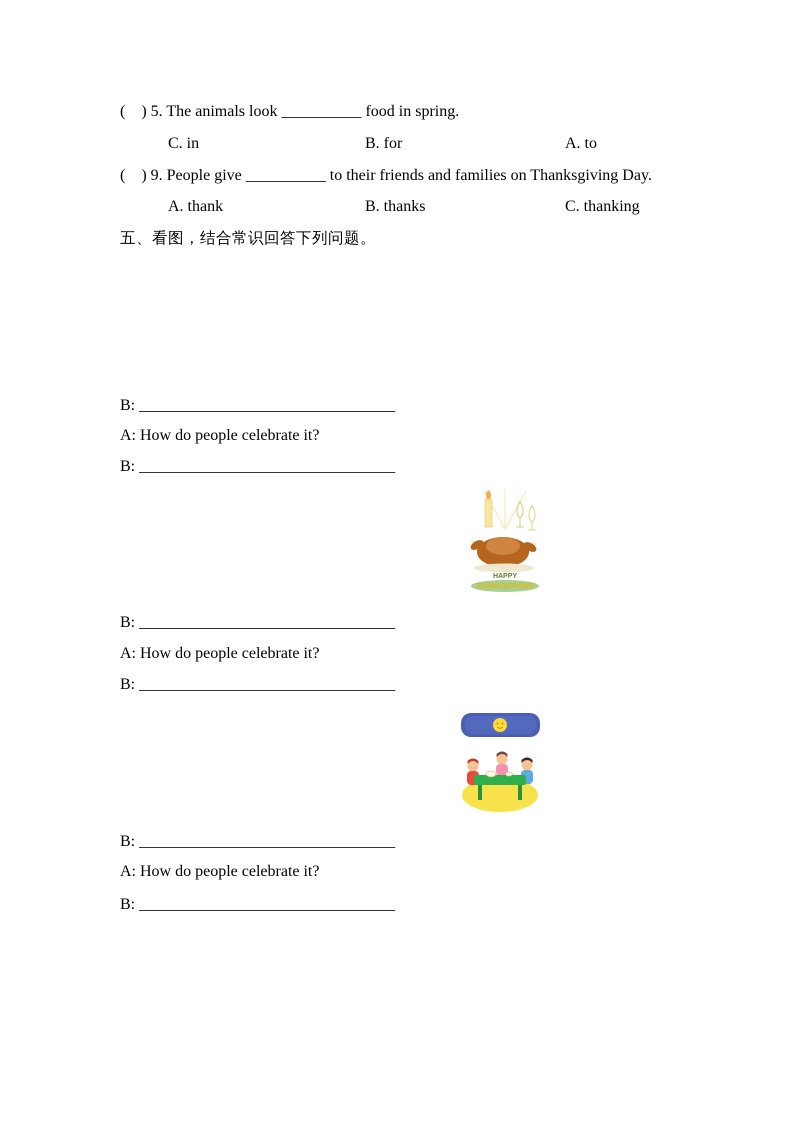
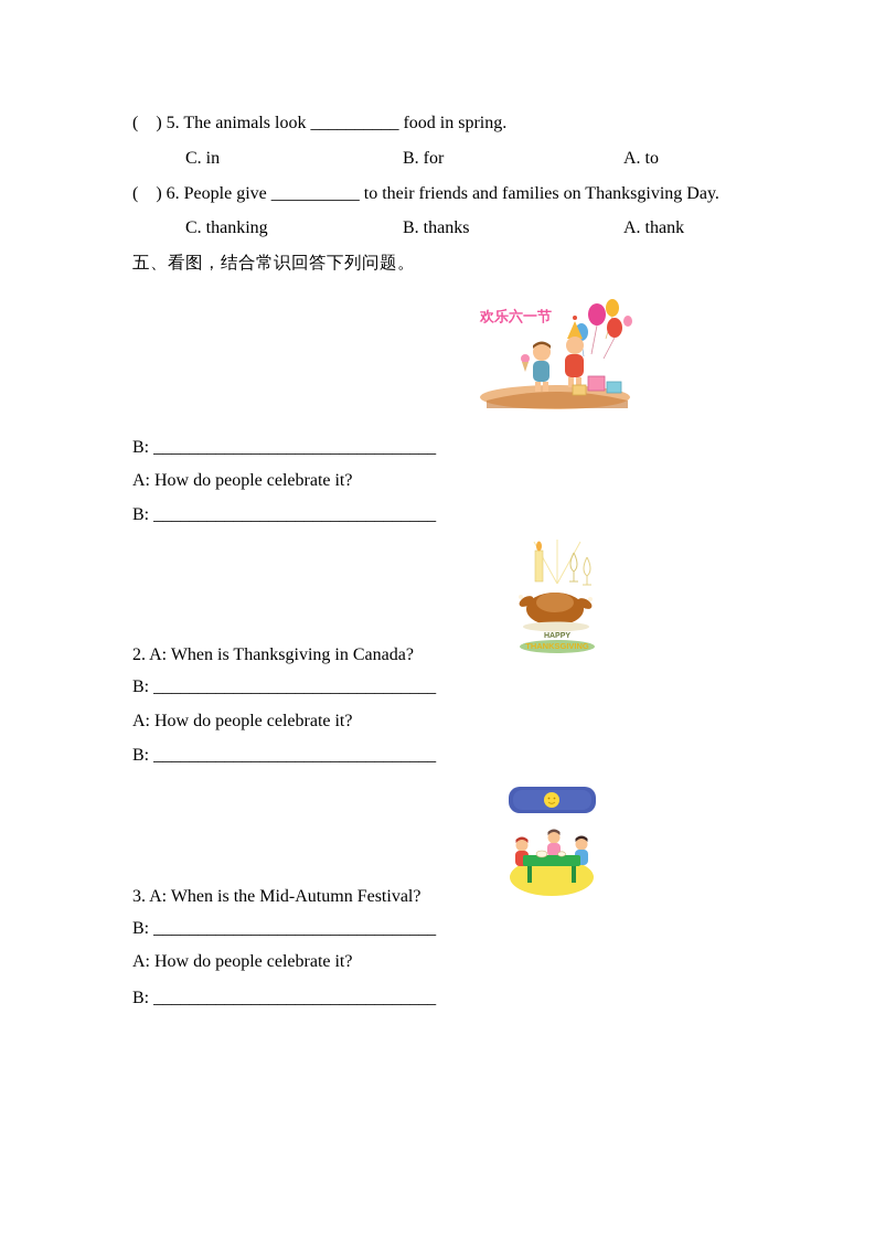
  ( ) 5. The animals look __________ food in spring.
  C. in
  B. for
  A. to
- ( ) 9. People give __________ to their friends and families on Thanksgiving Day.
+ ( ) 6. People give __________ to their friends and families on Thanksgiving Day.
- A. thank
+ C. thanking
  B. thanks
- C. thanking
+ A. thank
  五、看图，结合常识回答下列问题。
+ 欢乐六一节
  B: ________________________________
  A: How do people celebrate it?
  B: ________________________________
  THANKSGIVING
+ 2. A: When is Thanksgiving in Canada?
  B: ________________________________
  A: How do people celebrate it?
  B: ________________________________
+ 3. A: When is the Mid-Autumn Festival?
  B: ________________________________
  A: How do people celebrate it?
  B: ________________________________
